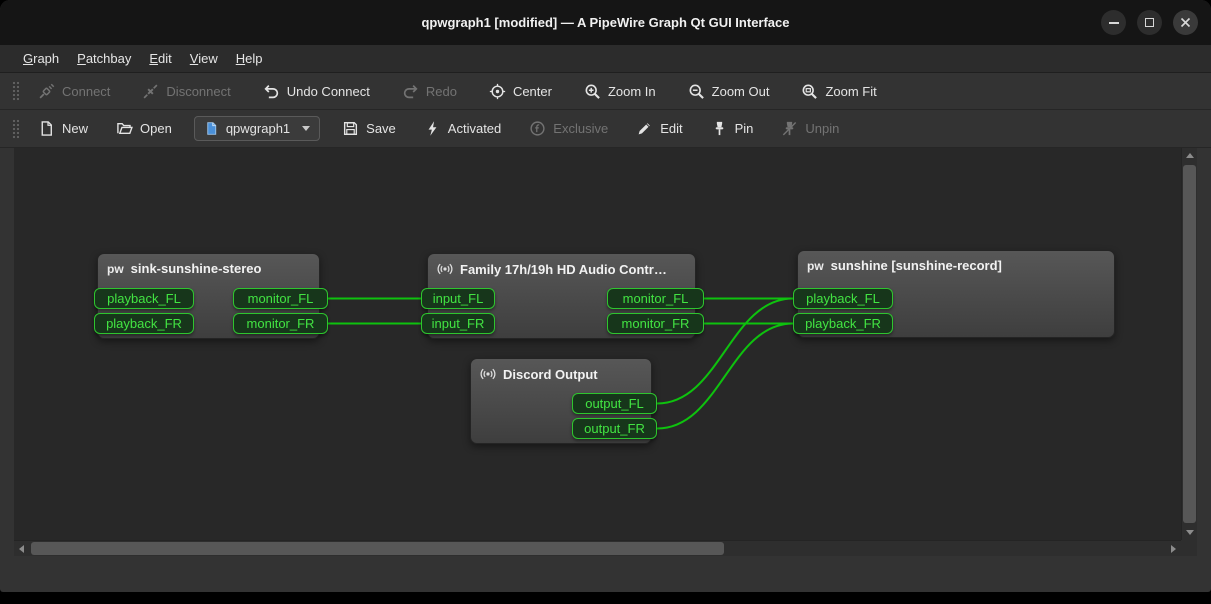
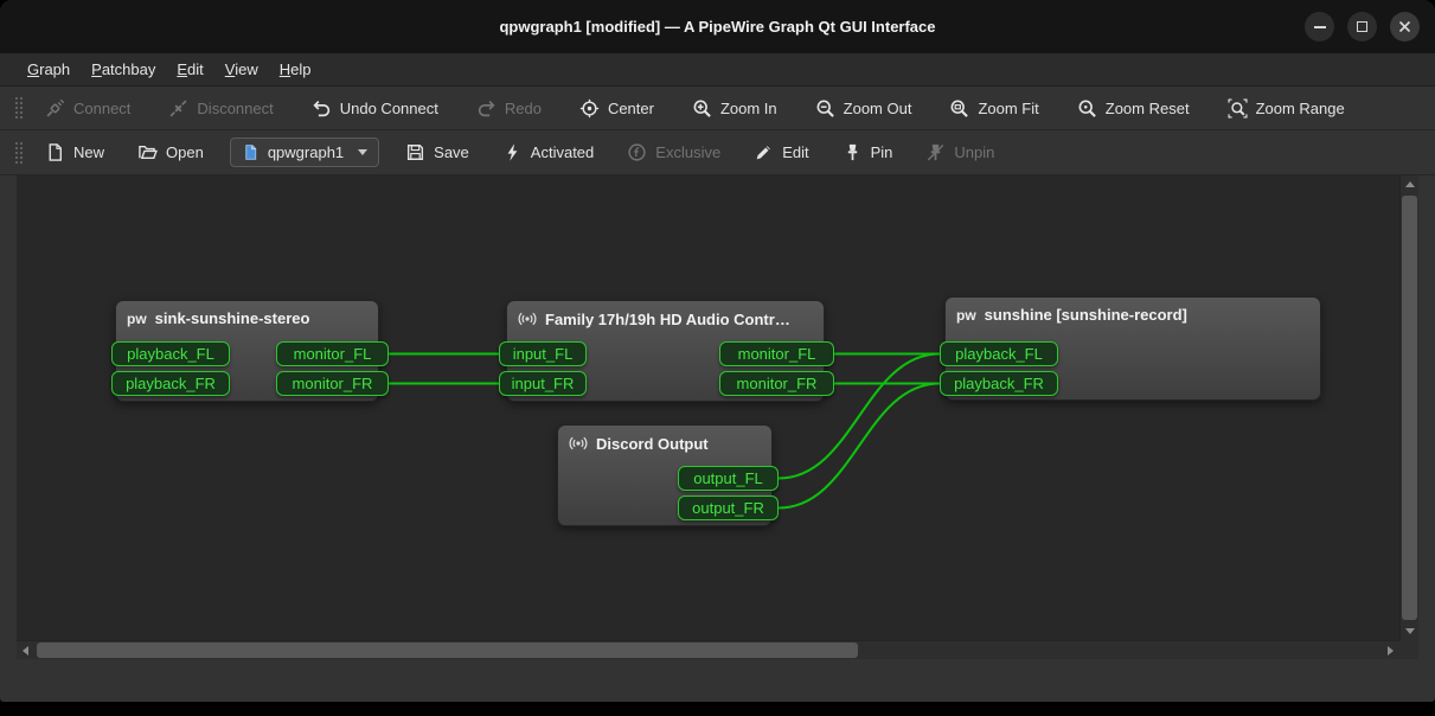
  qpwgraph1 [modified] — A PipeWire Graph Qt GUI Interface
  Graph
  Patchbay
  Edit
  View
  Help
  Connect
  Disconnect
  Undo Connect
  Redo
  Center
  Zoom In
  Zoom Out
  Zoom Fit
+ Zoom Reset
+ Zoom Range
  New
  Open
  qpwgraph1
  Save
  Activated
  Exclusive
  Edit
  Pin
  Unpin
  pw
  sink-sunshine-stereo
  Family 17h/19h HD Audio Contr…
  pw
  sunshine [sunshine-record]
  Discord Output
  playback_FL
  playback_FR
  monitor_FL
  monitor_FR
  input_FL
  input_FR
  monitor_FL
  monitor_FR
  playback_FL
  playback_FR
  output_FL
  output_FR
